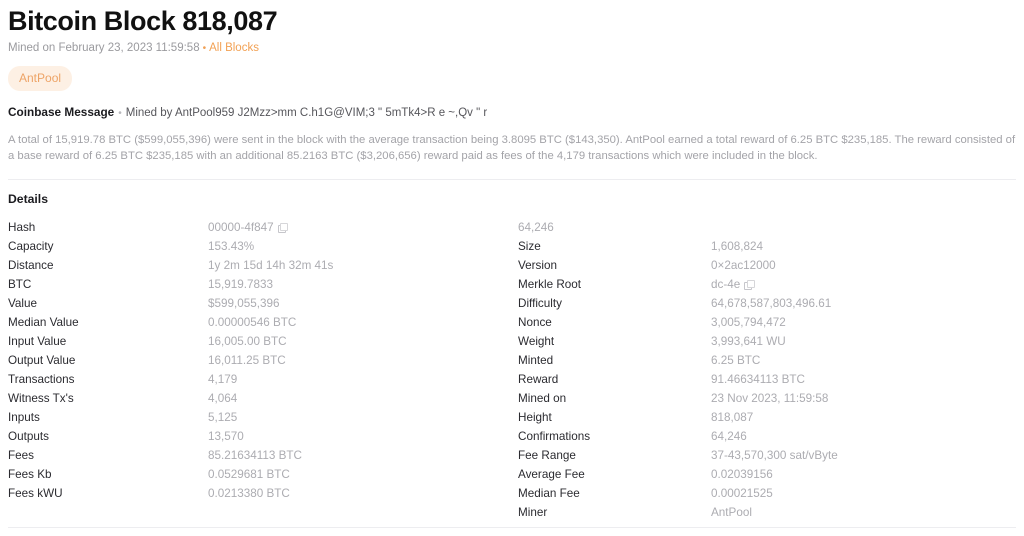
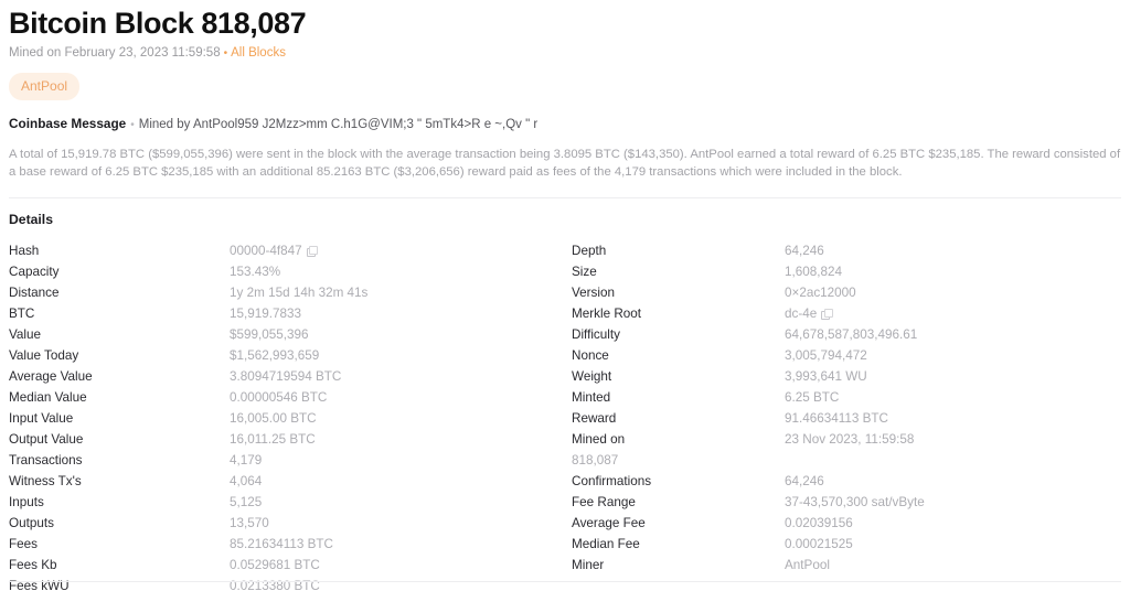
  Bitcoin Block 818,087
  Mined on February 23, 2023 11:59:58 • All Blocks
  AntPool
  Coinbase Message • Mined by AntPool959 J2Mzz>mm C.h1G@VIM;3 " 5mTk4>R e ~,Qv " r
  A total of 15,919.78 BTC ($599,055,396) were sent in the block with the average transaction being 3.8095 BTC ($143,350). AntPool earned a total reward of 6.25 BTC $235,185. The reward consisted of a base reward of 6.25 BTC $235,185 with an additional 85.2163 BTC ($3,206,656) reward paid as fees of the 4,179 transactions which were included in the block.
  Details
  Hash
  00000-4f847
  Capacity
  153.43%
  Distance
  1y 2m 15d 14h 32m 41s
  BTC
  15,919.7833
  Value
  $599,055,396
+ Value Today
+ $1,562,993,659
+ Average Value
+ 3.8094719594 BTC
  Median Value
  0.00000546 BTC
  Input Value
  16,005.00 BTC
  Output Value
  16,011.25 BTC
  Transactions
  4,179
  Witness Tx's
  4,064
  Inputs
  5,125
  Outputs
  13,570
  Fees
  85.21634113 BTC
  Fees Kb
  0.0529681 BTC
  Fees kWU
  0.0213380 BTC
+ Depth
  64,246
  Size
  1,608,824
  Version
  0×2ac12000
  Merkle Root
  dc-4e
  Difficulty
  64,678,587,803,496.61
  Nonce
  3,005,794,472
  Weight
  3,993,641 WU
  Minted
  6.25 BTC
  Reward
  91.46634113 BTC
  Mined on
  23 Nov 2023, 11:59:58
- Height
  818,087
  Confirmations
  64,246
  Fee Range
  37-43,570,300 sat/vByte
  Average Fee
  0.02039156
  Median Fee
  0.00021525
  Miner
  AntPool
